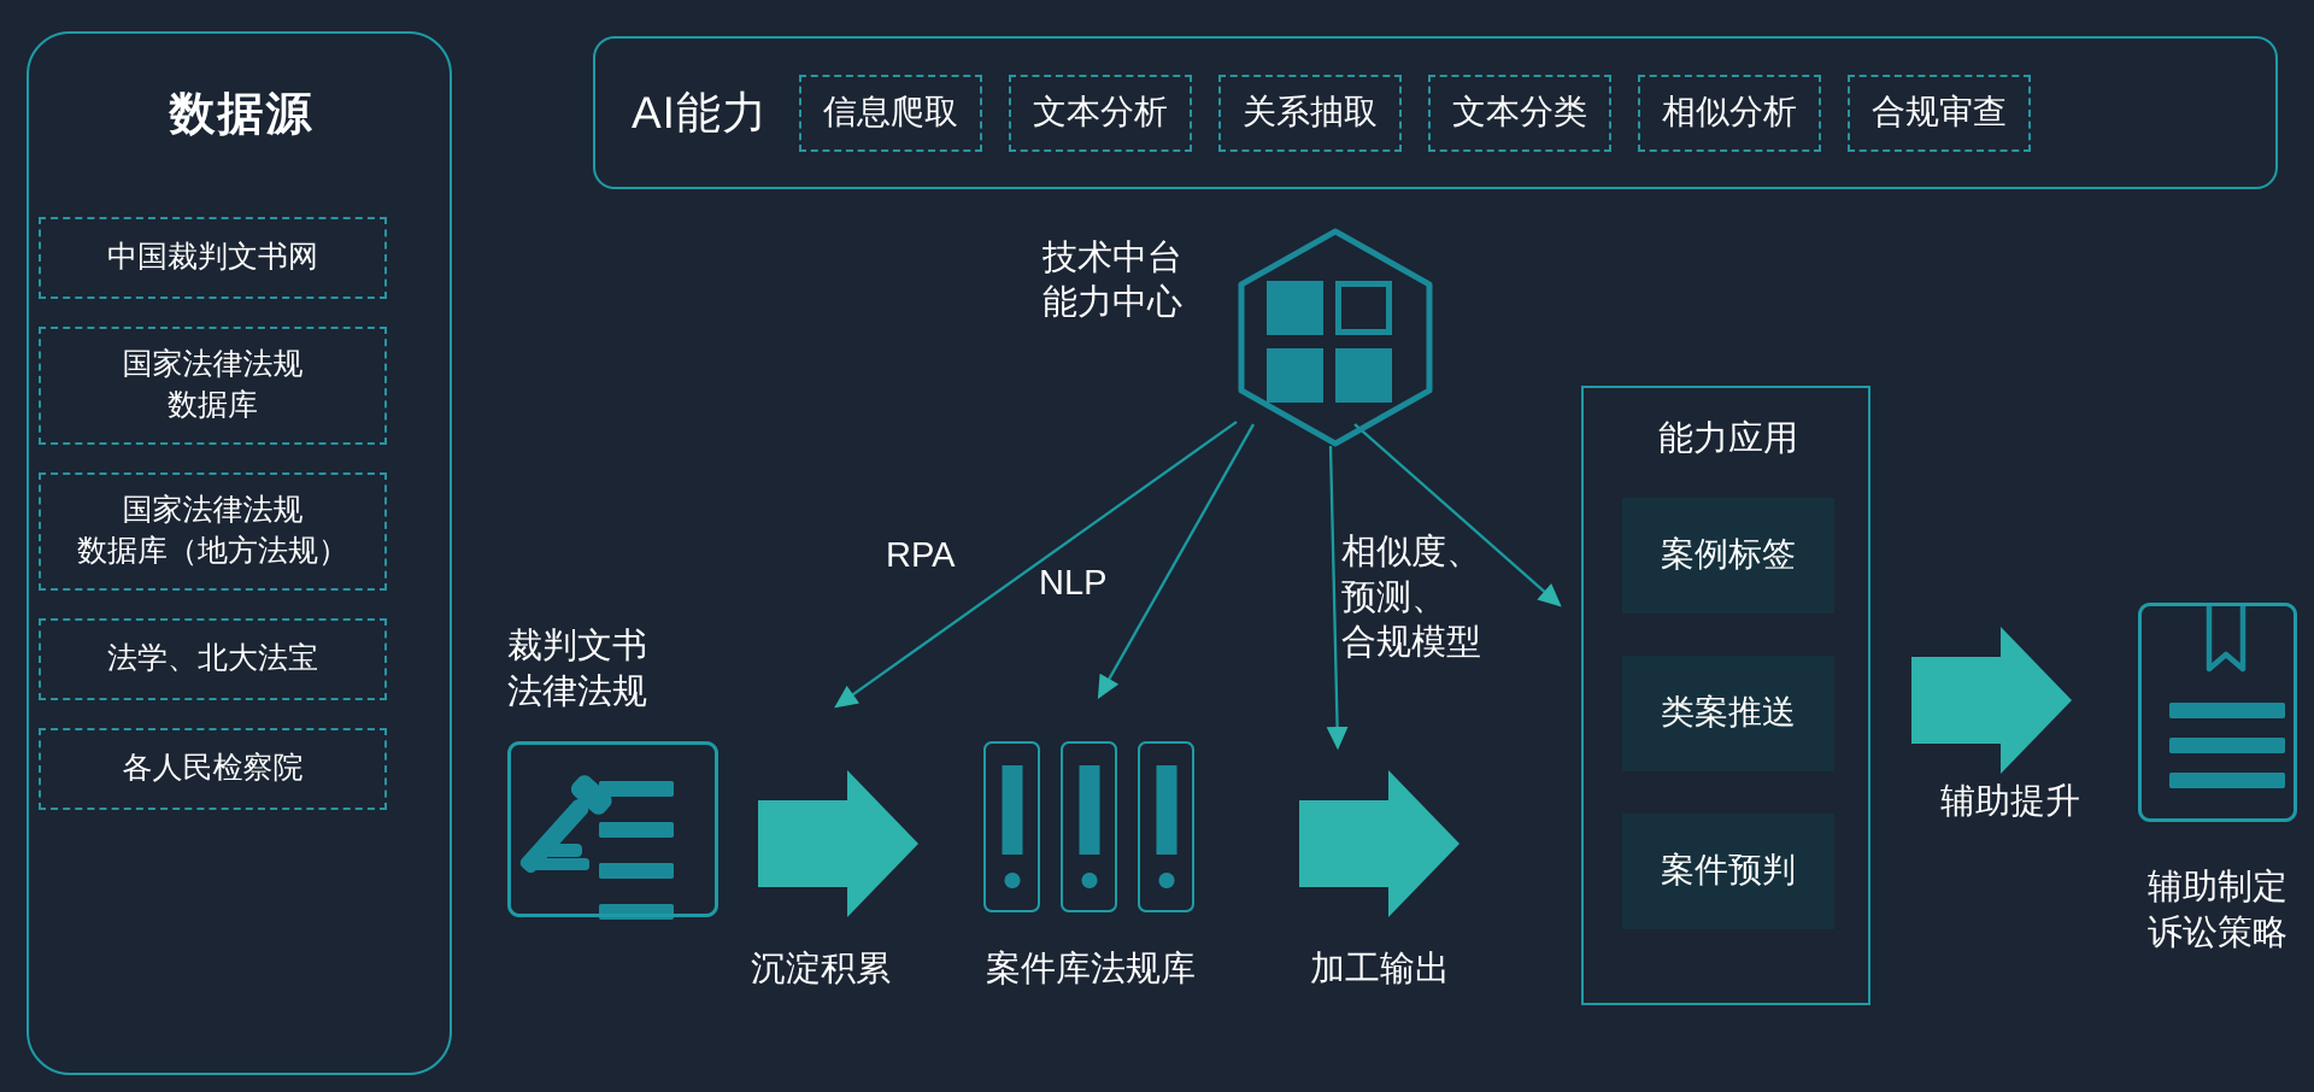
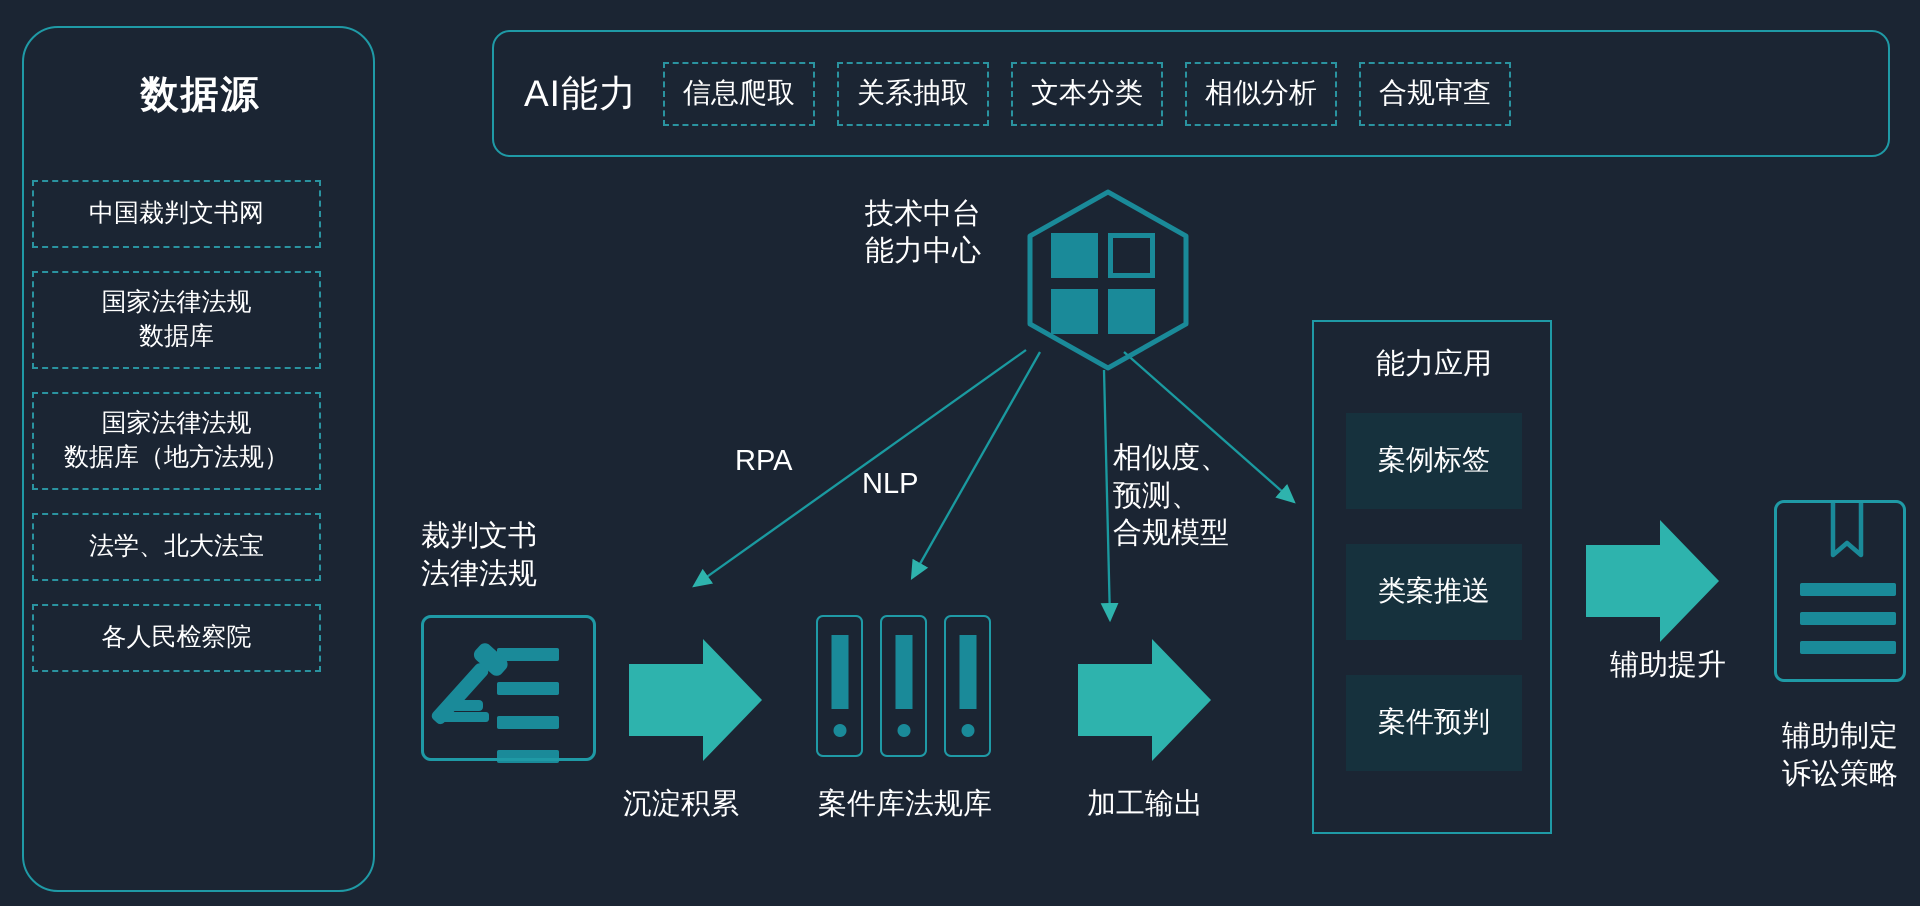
  数据源
  中国裁判文书网
  国家法律法规
  数据库
  国家法律法规
  数据库（地方法规）
  法学、北大法宝
  各人民检察院
  AI能力
  信息爬取
- 文本分析
  关系抽取
  文本分类
  相似分析
  合规审查
  技术中台
  能力中心
  RPA
  NLP
  相似度、
  预测、
  合规模型
  裁判文书
  法律法规
  沉淀积累
  案件库法规库
  加工输出
  能力应用
  案例标签
  类案推送
  案件预判
  辅助提升
  辅助制定
  诉讼策略
